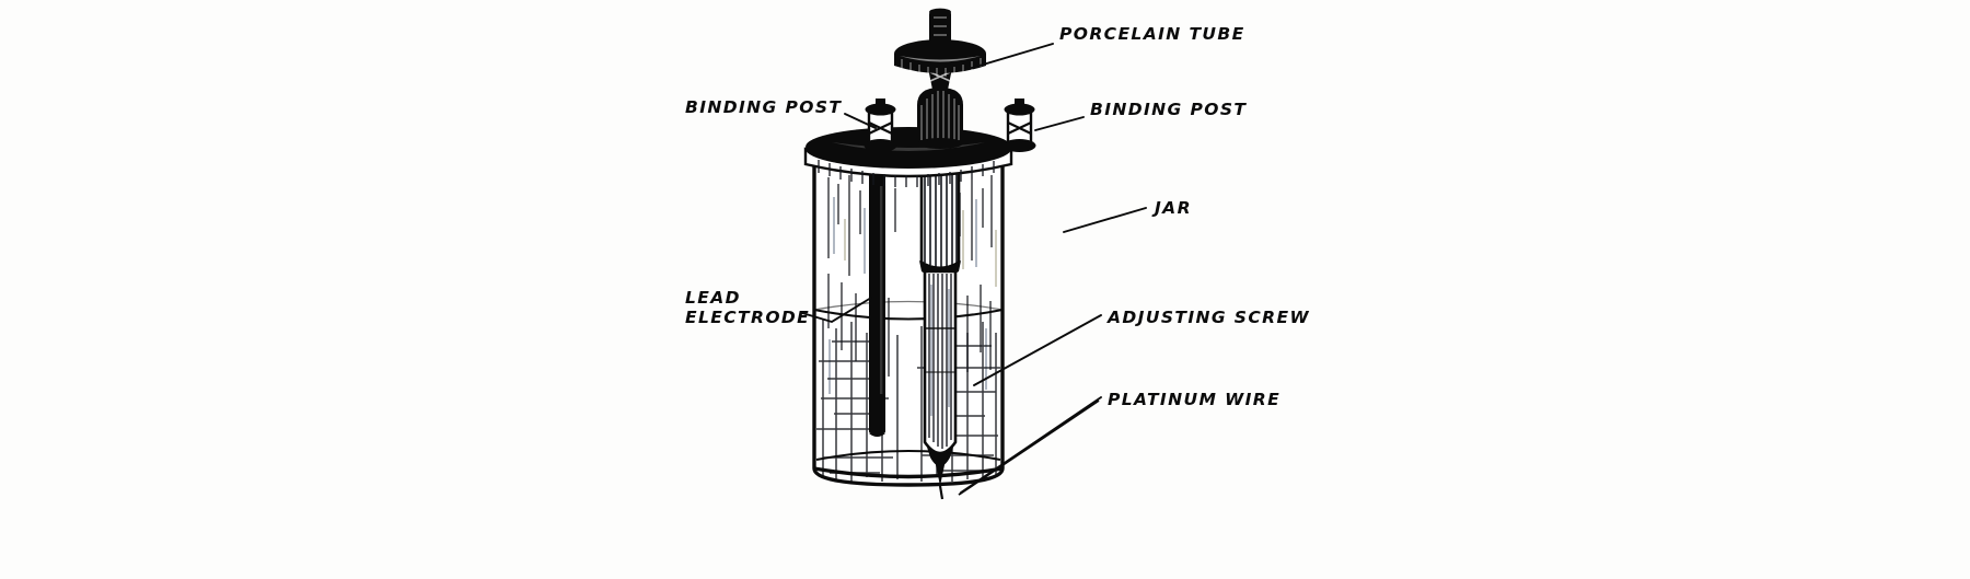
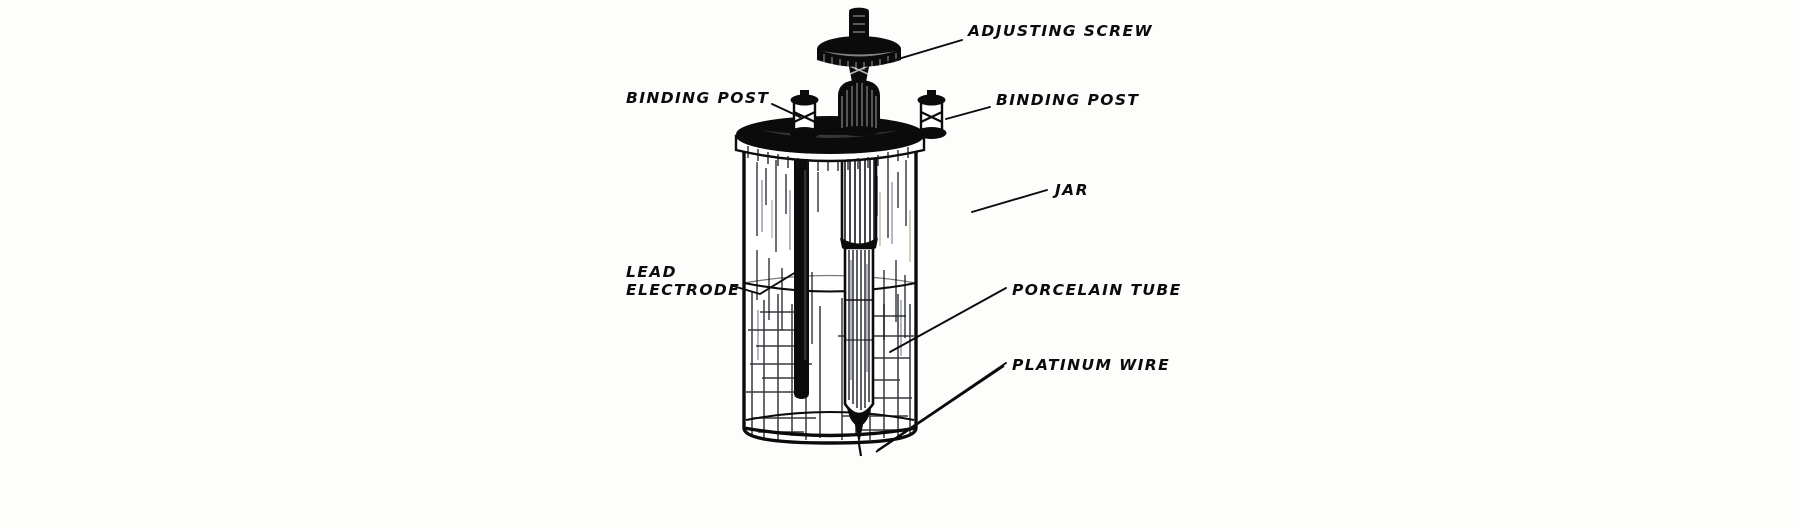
- PORCELAIN TUBE
+ ADJUSTING SCREW
  BINDING POST
  BINDING POST
  JAR
  LEAD
  ELECTRODE
- ADJUSTING SCREW
+ PORCELAIN TUBE
  PLATINUM WIRE
